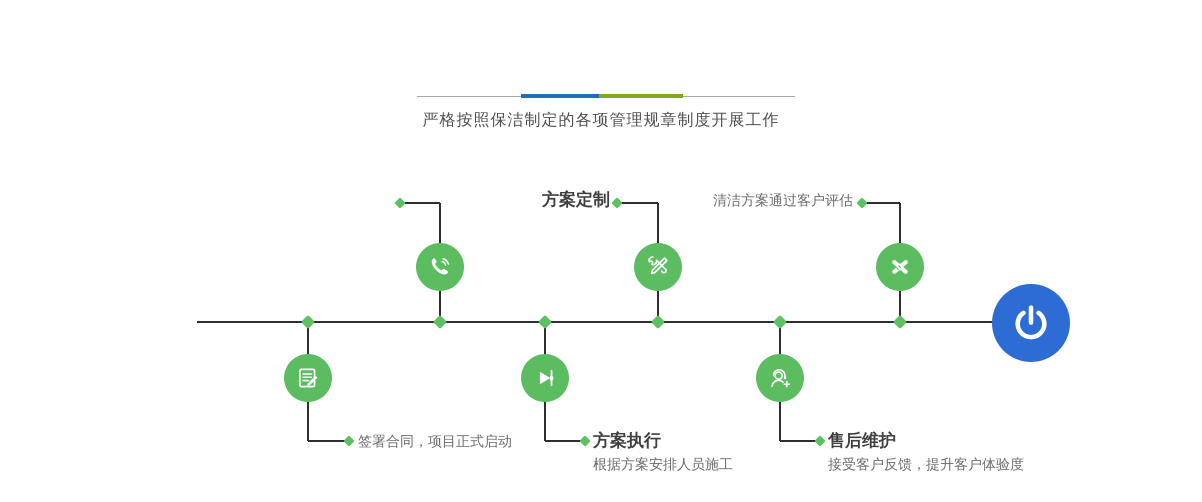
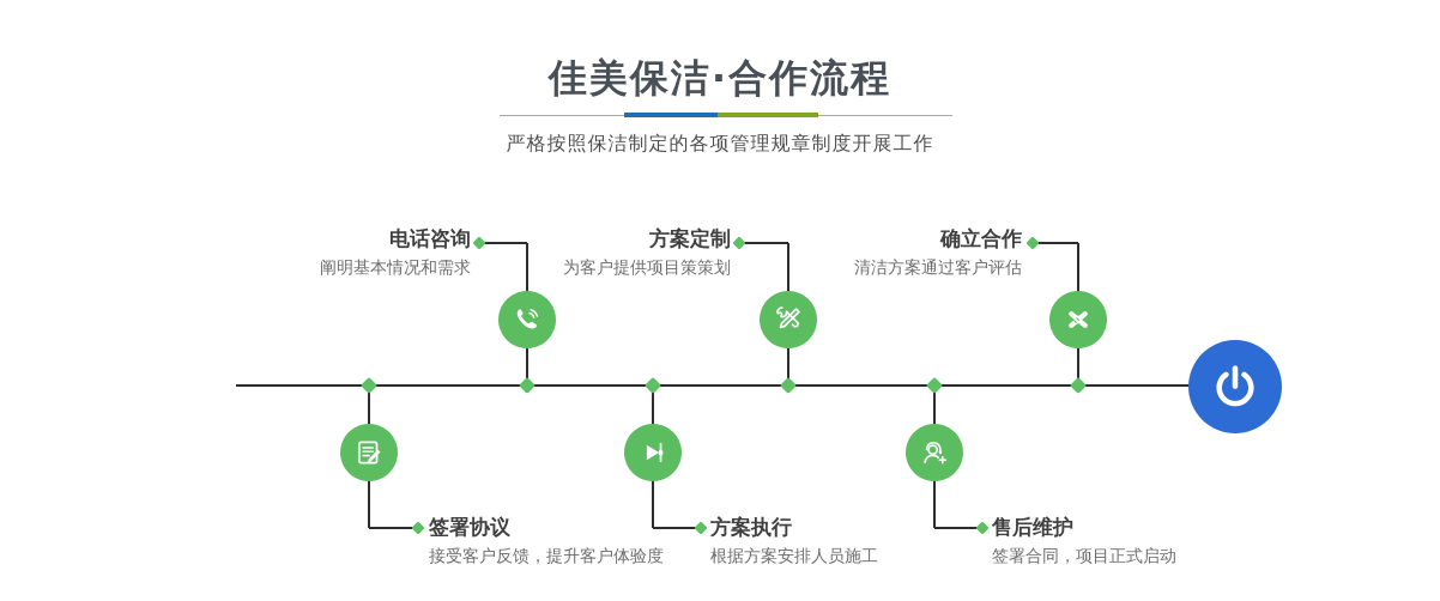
+ 佳美保洁·合作流程
  严格按照保洁制定的各项管理规章制度开展工作
+ 电话咨询
+ 阐明基本情况和需求
  方案定制
+ 为客户提供项目策策划
+ 确立合作
  清洁方案通过客户评估
+ 签署协议
- 签署合同，项目正式启动
+ 接受客户反馈，提升客户体验度
  方案执行
  根据方案安排人员施工
  售后维护
- 接受客户反馈，提升客户体验度
+ 签署合同，项目正式启动
